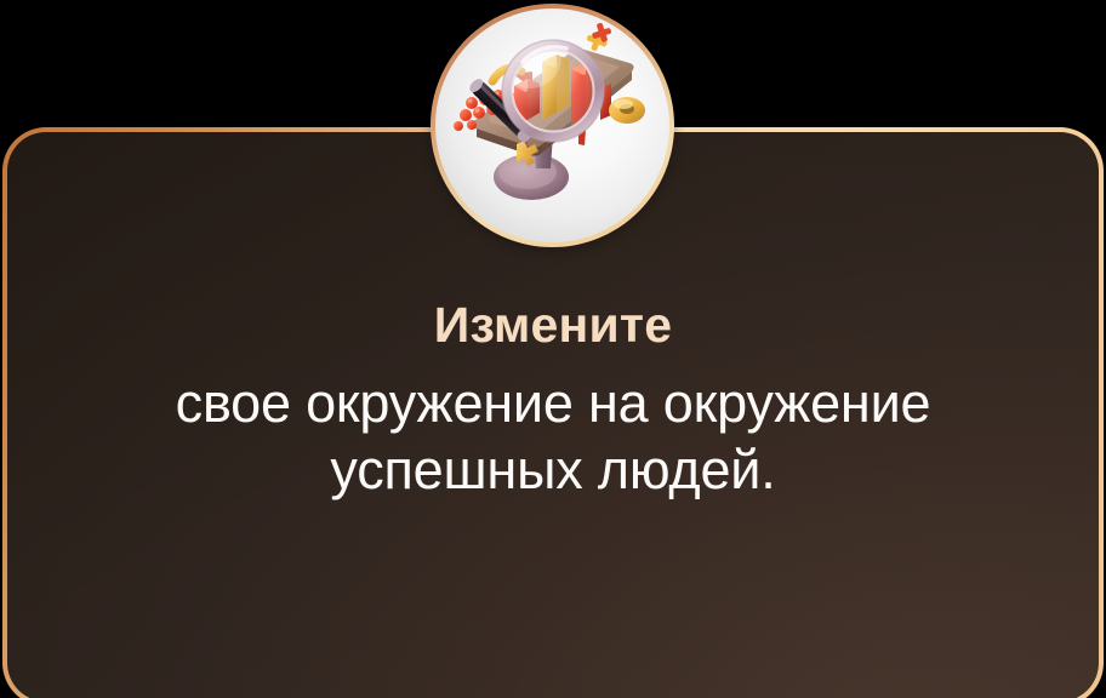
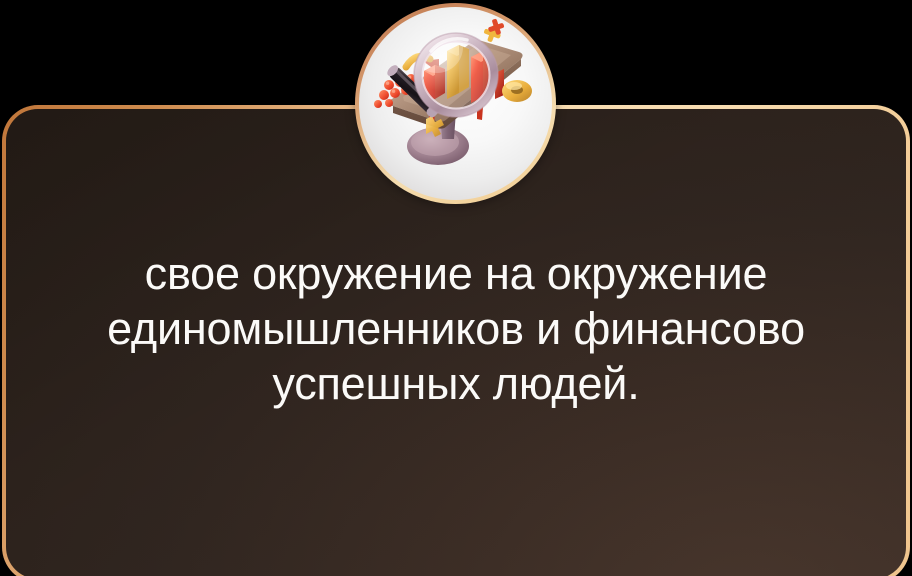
- Измените
  свое окружение на окружение
+ единомышленников и финансово
  успешных людей.
